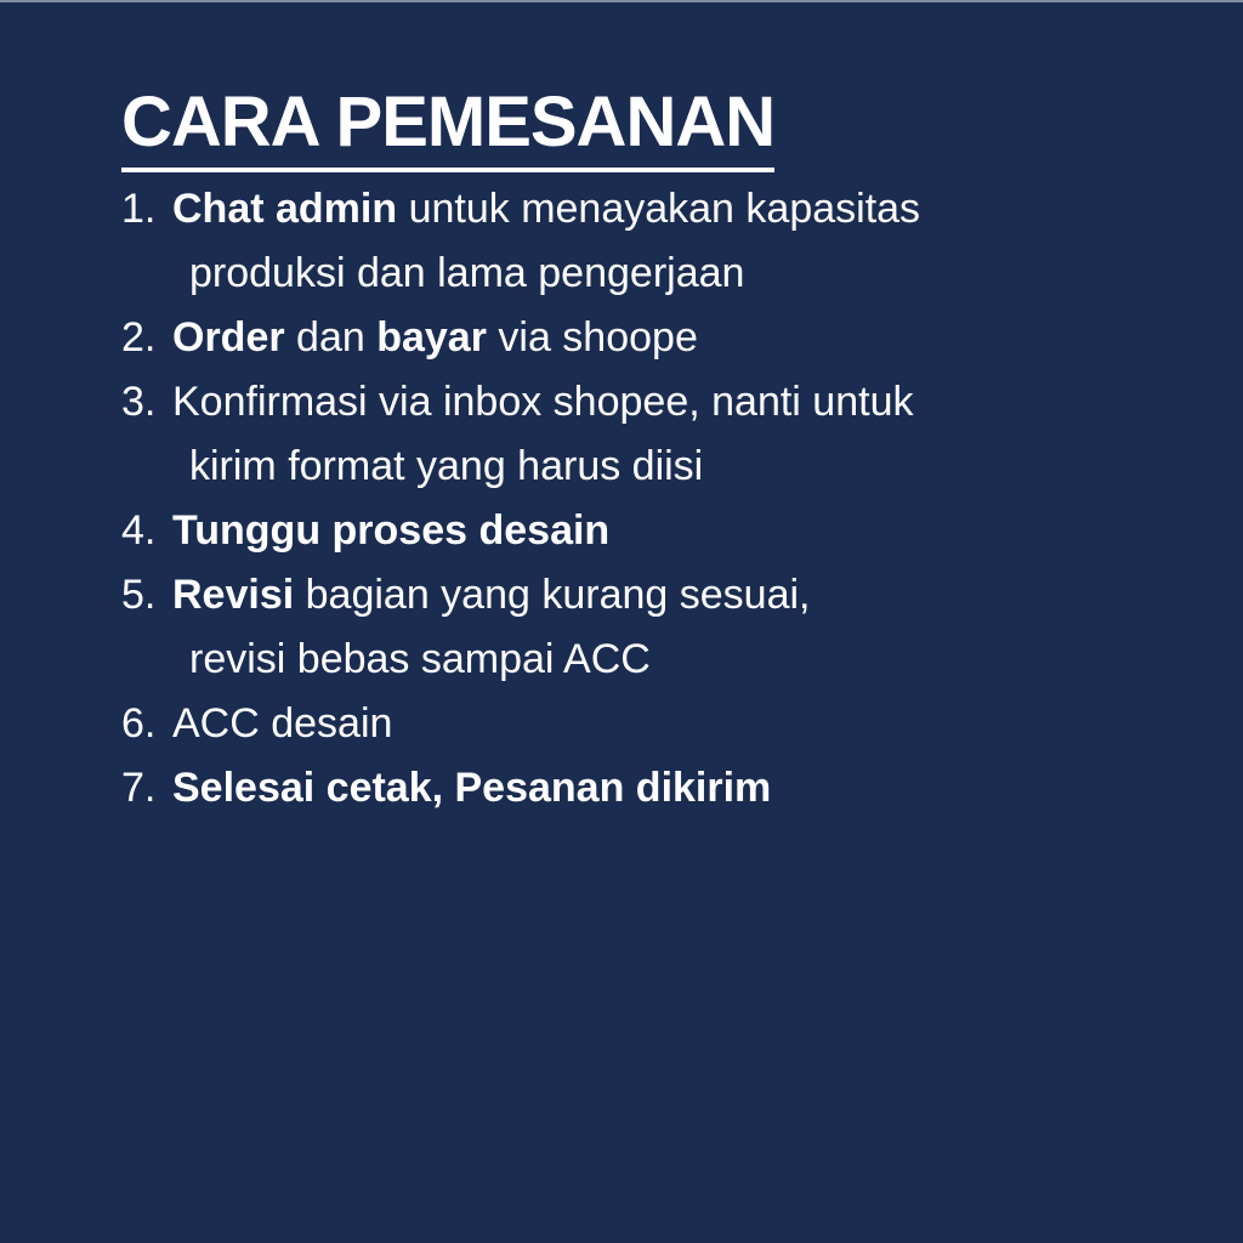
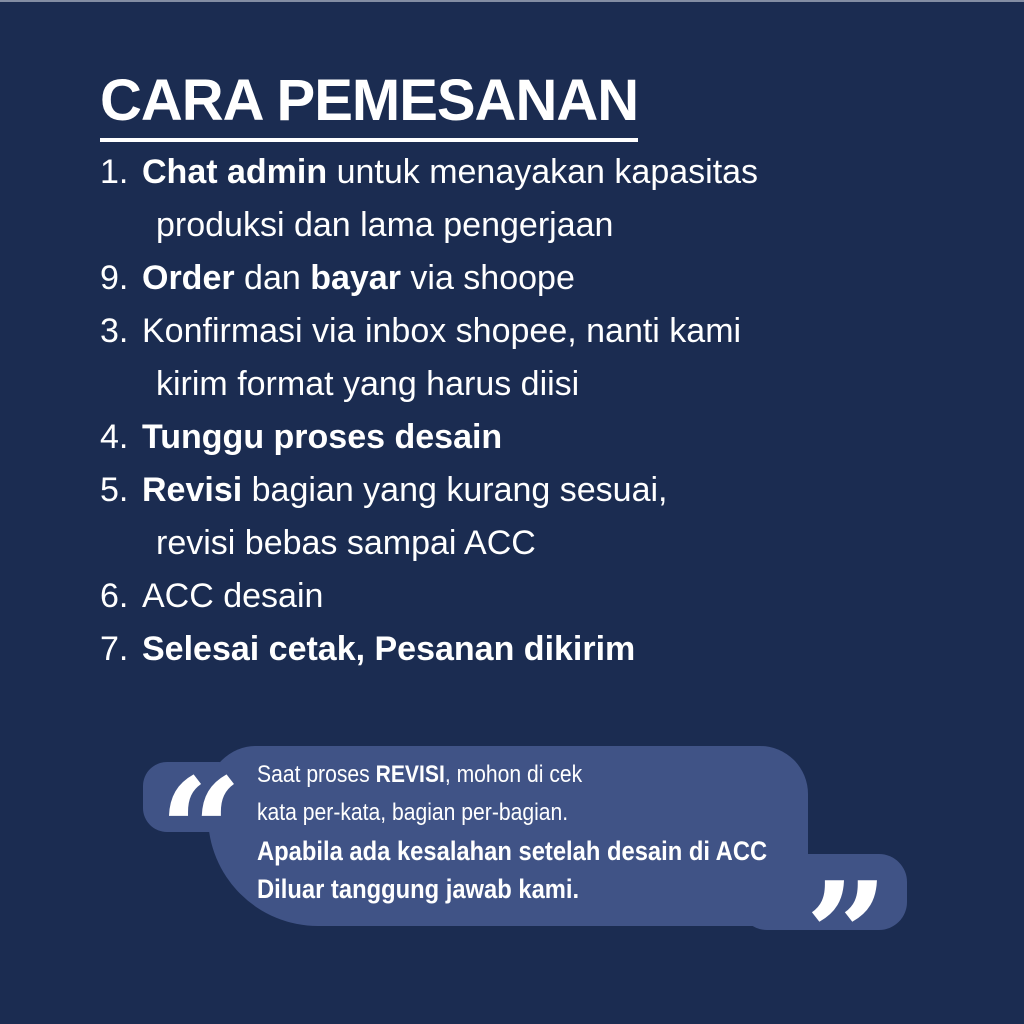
  CARA PEMESANAN
  1.
  Chat admin untuk menayakan kapasitas
  produksi dan lama pengerjaan
- 2.
+ 9.
  Order dan bayar via shoope
  3.
- Konfirmasi via inbox shopee, nanti untuk
+ Konfirmasi via inbox shopee, nanti kami
  kirim format yang harus diisi
  4.
  Tunggu proses desain
  5.
  Revisi bagian yang kurang sesuai,
  revisi bebas sampai ACC
  6.
  ACC desain
  7.
  Selesai cetak, Pesanan dikirim
+ “
+ ”
+ Saat proses REVISI, mohon di cek
+ kata per-kata, bagian per-bagian.
+ Apabila ada kesalahan setelah desain di ACC
+ Diluar tanggung jawab kami.
